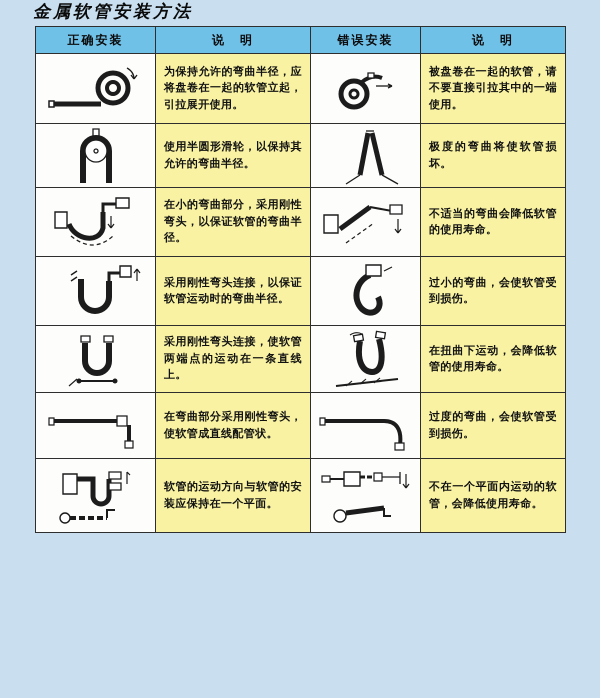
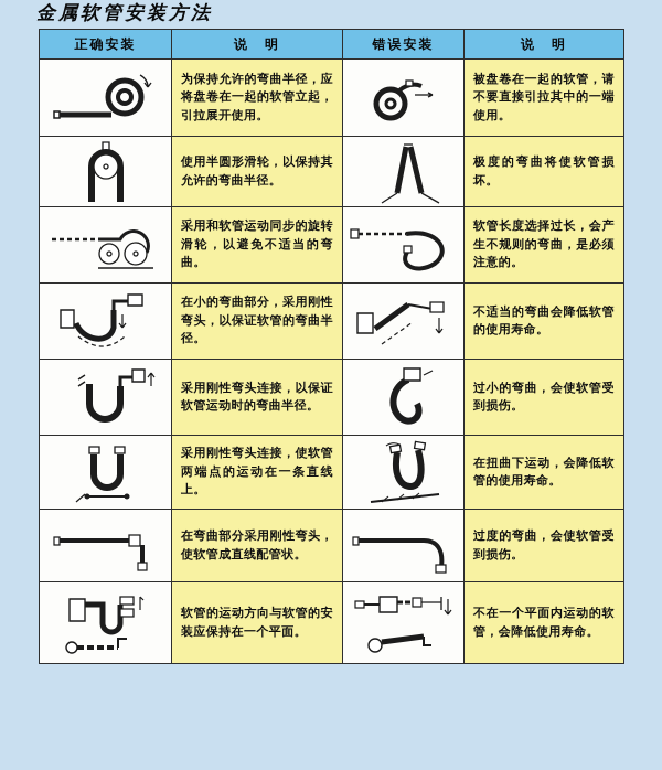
  金属软管安装方法
  正确安装	说 明	错误安装	说 明
  	为保持允许的弯曲半径，应将盘卷在一起的软管立起，引拉展开使用。		被盘卷在一起的软管，请不要直接引拉其中的一端使用。
  	使用半圆形滑轮，以保持其允许的弯曲半径。		极度的弯曲将使软管损坏。
+ 	采用和软管运动同步的旋转滑轮，以避免不适当的弯曲。		软管长度选择过长，会产生不规则的弯曲，是必须注意的。
  	在小的弯曲部分，采用刚性弯头，以保证软管的弯曲半径。		不适当的弯曲会降低软管的使用寿命。
  	采用刚性弯头连接，以保证软管运动时的弯曲半径。		过小的弯曲，会使软管受到损伤。
  	采用刚性弯头连接，使软管两端点的运动在一条直线上。		在扭曲下运动，会降低软管的使用寿命。
  	在弯曲部分采用刚性弯头，使软管成直线配管状。		过度的弯曲，会使软管受到损伤。
  	软管的运动方向与软管的安装应保持在一个平面。		不在一个平面内运动的软管，会降低使用寿命。
